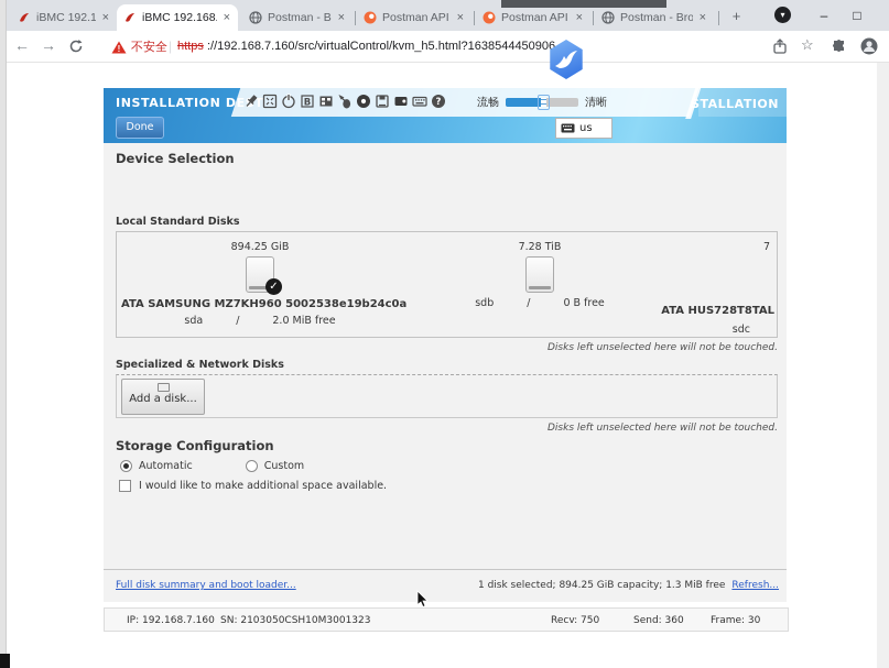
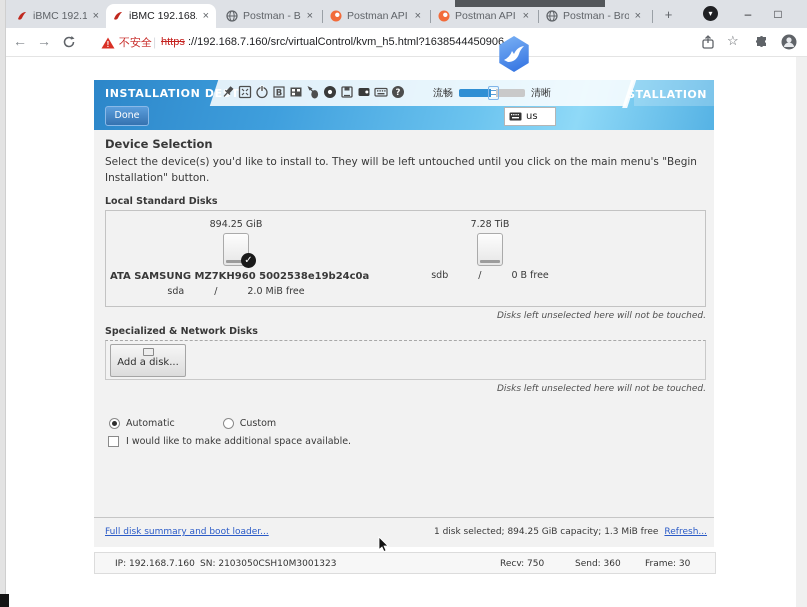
  ×
  ×
  ×
  ×
  ×
  Postman - Bro
  ×
  +
  ▾
  –
  □
  ←
  →
  !
  不安全
  |
  https
  ://192.168.7.160/src/virtualControl/kvm_h5.html?1638544450906
  ☆
  INSTALLATION DET
  B
  ?
  流畅
  清晰
  STALLATION
  Done
  us
  Device Selection
+ Select the device(s) you'd like to install to. They will be left untouched until you click on the main menu's "Begin Installation" button.
  Local Standard Disks
  894.25 GiB
  ✓
  ATA SAMSUNG MZ7KH960 5002538e19b24c0
  sda
  /
  2.0 MiB free
  7.28 TiB
  sdb
  /
  0 B free
- 7
- ATA HUS728T8TAL
- sdc
  Disks left unselected here will not be touched.
  Specialized & Network Disks
  Add a disk...
  Disks left unselected here will not be touched.
- Storage Configuration
  Automatic
  Custom
  I would like to make additional space available.
  Full disk summary and boot loader...
  1 disk selected; 894.25 GiB capacity; 1.3 MiB free Refresh...
  IP: 192.168.7.160
  SN: 2103050CSH10M3001323
  Recv: 750
  Send: 360
  Frame: 30
